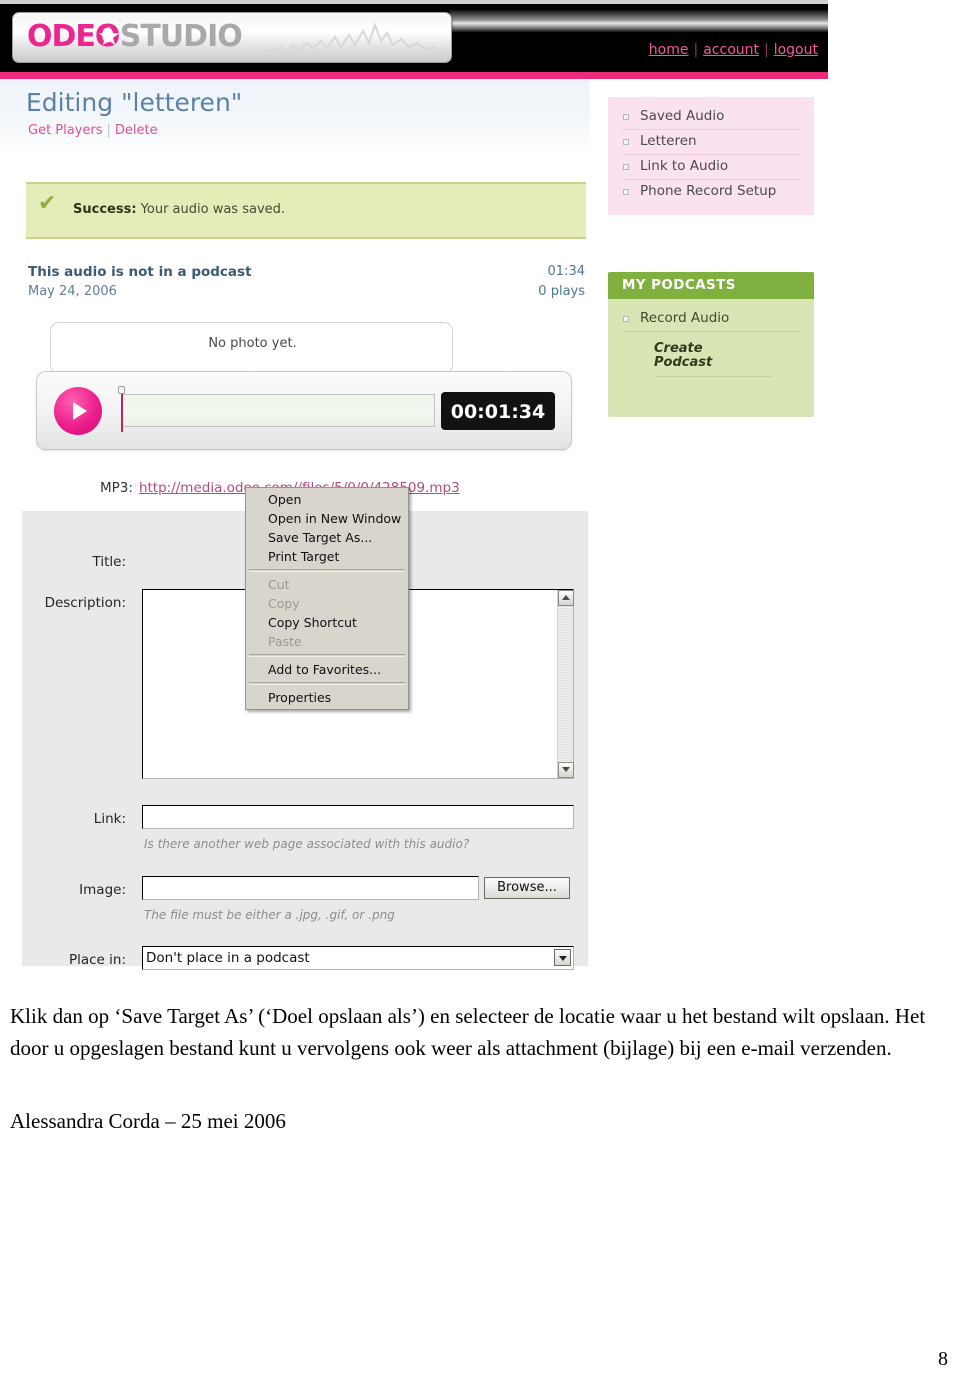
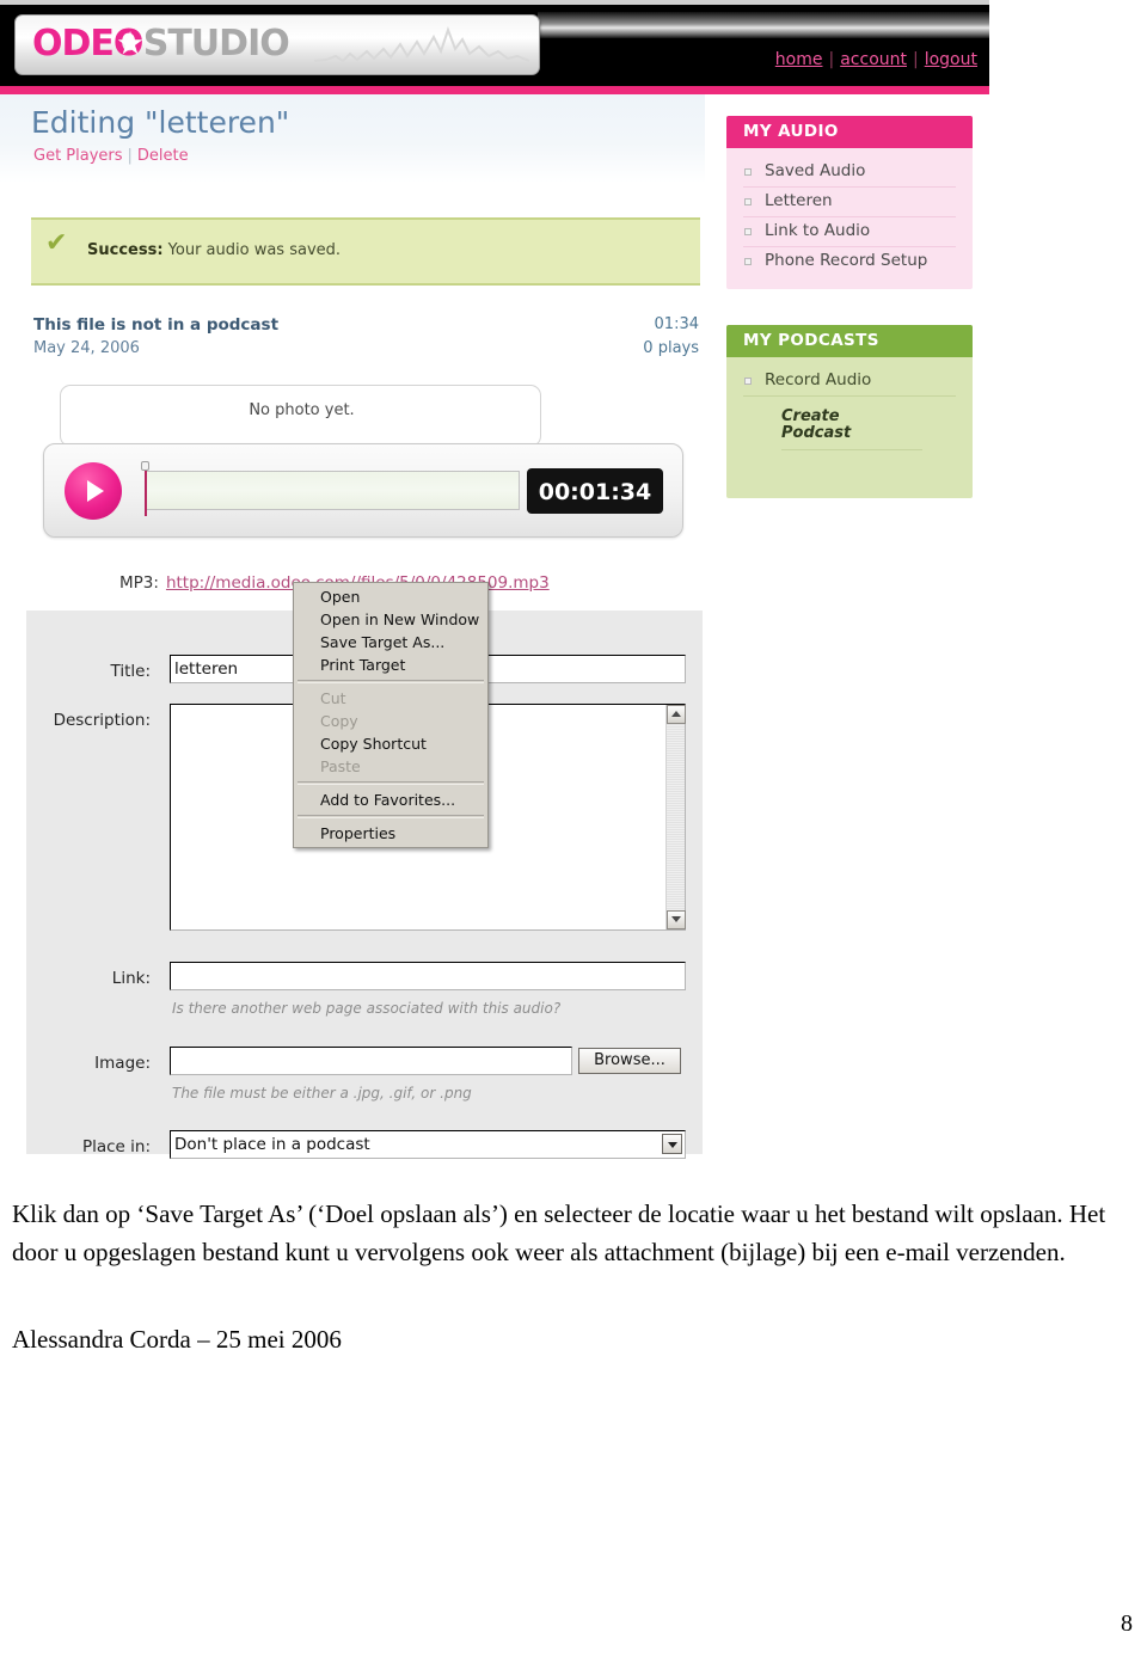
  ODEO★STUDIO
  home | account | logout
  Editing "letteren"
  Get Players | Delete
  ✔
  Success: Your audio was saved.
- This audio is not in a podcast
+ This file is not in a podcast
  May 24, 2006
  01:34
  0 plays
  No photo yet.
  00:01:34
  Title:
+ letteren
  Description:
  Link:
  Is there another web page associated with this audio?
  Image:
  Browse...
  The file must be either a .jpg, .gif, or .png
  Place in:
  Don't place in a podcast
+ MY AUDIO
  Saved Audio
  Letteren
  Link to Audio
  Phone Record Setup
  MY PODCASTS
  Record Audio
  Create
  Podcast
  Open
  Open in New Window
  Save Target As...
  Print Target
  Cut
  Copy
  Copy Shortcut
  Paste
  Add to Favorites...
  Properties
  Klik dan op ‘Save Target As’ (‘Doel opslaan als’) en selecteer de locatie waar u het bestand wilt opslaan. Het door u opgeslagen bestand kunt u vervolgens ook weer als attachment (bijlage) bij een e-mail verzenden.
  Alessandra Corda – 25 mei 2006
  8
